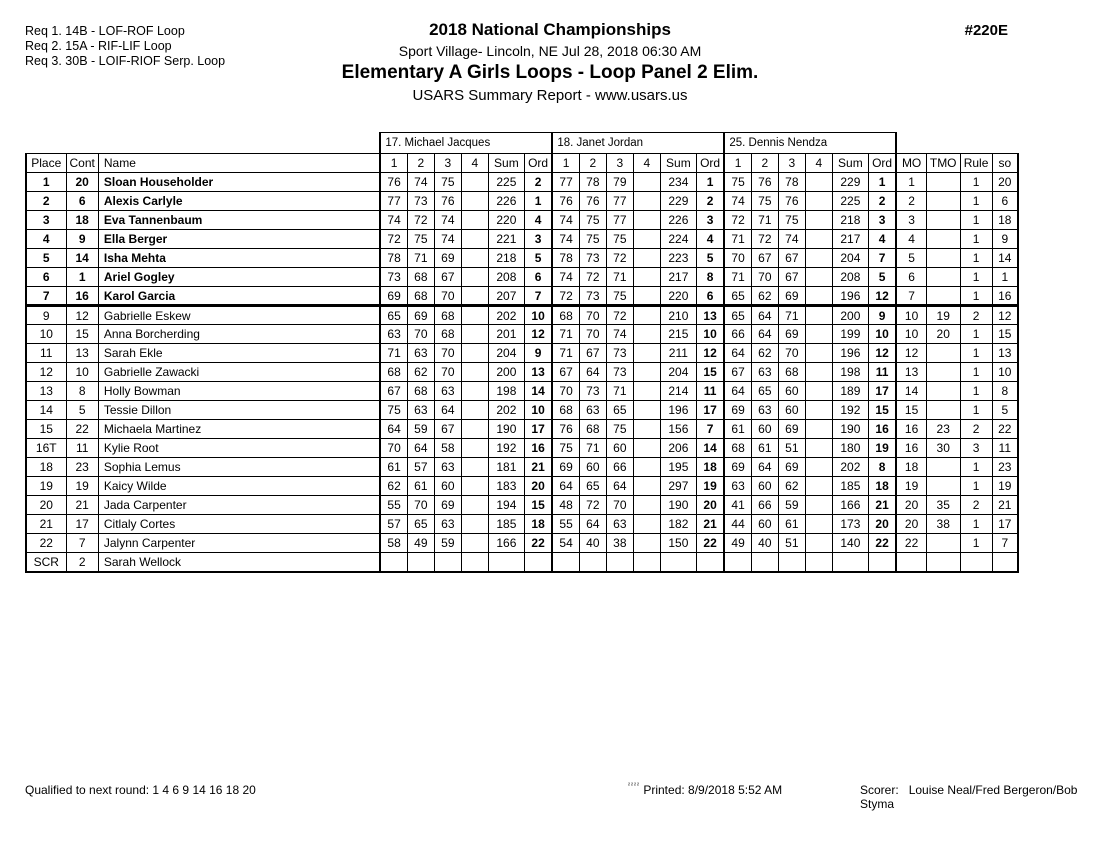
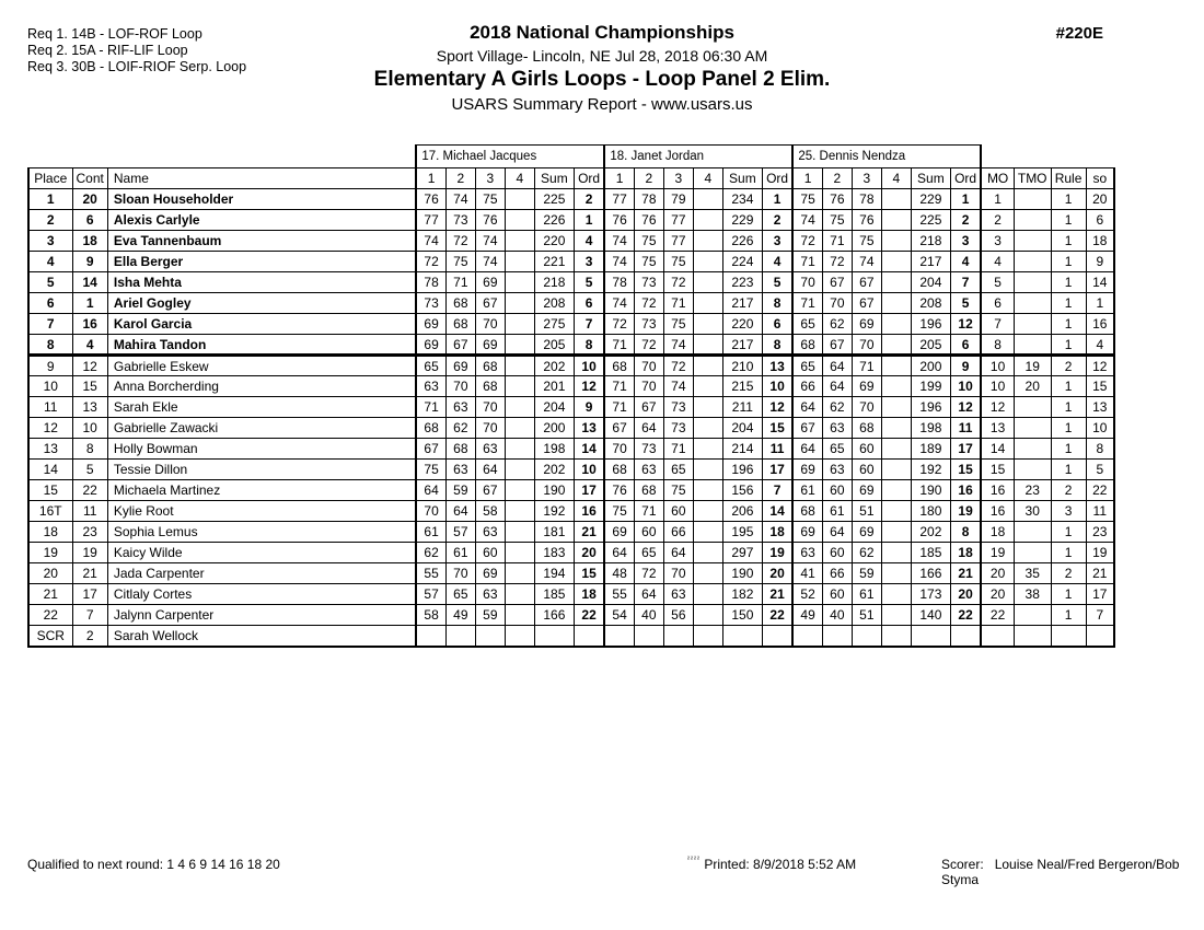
  Req 1. 14B - LOF-ROF Loop
  Req 2. 15A - RIF-LIF Loop
  Req 3. 30B - LOIF-RIOF Serp. Loop
  #220E
  2018 National Championships
  Sport Village- Lincoln, NE Jul 28, 2018 06:30 AM
  Elementary A Girls Loops - Loop Panel 2 Elim.
  USARS Summary Report - www.usars.us
  	17. Michael Jacques	18. Janet Jordan	25. Dennis Nendza
  Place	Cont	Name	1	2	3	4	Sum	Ord	1	2	3	4	Sum	Ord	1	2	3	4	Sum	Ord	MO	TMO	Rule	so
  1	20	Sloan Householder	76	74	75		225	2	77	78	79		234	1	75	76	78		229	1	1		1	20
  2	6	Alexis Carlyle	77	73	76		226	1	76	76	77		229	2	74	75	76		225	2	2		1	6
  3	18	Eva Tannenbaum	74	72	74		220	4	74	75	77		226	3	72	71	75		218	3	3		1	18
  4	9	Ella Berger	72	75	74		221	3	74	75	75		224	4	71	72	74		217	4	4		1	9
  5	14	Isha Mehta	78	71	69		218	5	78	73	72		223	5	70	67	67		204	7	5		1	14
  6	1	Ariel Gogley	73	68	67		208	6	74	72	71		217	8	71	70	67		208	5	6		1	1
- 7	16	Karol Garcia	69	68	70		207	7	72	73	75		220	6	65	62	69		196	12	7		1	16
+ 7	16	Karol Garcia	69	68	70		275	7	72	73	75		220	6	65	62	69		196	12	7		1	16
+ 8	4	Mahira Tandon	69	67	69		205	8	71	72	74		217	8	68	67	70		205	6	8		1	4
  9	12	Gabrielle Eskew	65	69	68		202	10	68	70	72		210	13	65	64	71		200	9	10	19	2	12
  10	15	Anna Borcherding	63	70	68		201	12	71	70	74		215	10	66	64	69		199	10	10	20	1	15
  11	13	Sarah Ekle	71	63	70		204	9	71	67	73		211	12	64	62	70		196	12	12		1	13
  12	10	Gabrielle Zawacki	68	62	70		200	13	67	64	73		204	15	67	63	68		198	11	13		1	10
  13	8	Holly Bowman	67	68	63		198	14	70	73	71		214	11	64	65	60		189	17	14		1	8
  14	5	Tessie Dillon	75	63	64		202	10	68	63	65		196	17	69	63	60		192	15	15		1	5
  15	22	Michaela Martinez	64	59	67		190	17	76	68	75		156	7	61	60	69		190	16	16	23	2	22
  16T	11	Kylie Root	70	64	58		192	16	75	71	60		206	14	68	61	51		180	19	16	30	3	11
  18	23	Sophia Lemus	61	57	63		181	21	69	60	66		195	18	69	64	69		202	8	18		1	23
  19	19	Kaicy Wilde	62	61	60		183	20	64	65	64		297	19	63	60	62		185	18	19		1	19
  20	21	Jada Carpenter	55	70	69		194	15	48	72	70		190	20	41	66	59		166	21	20	35	2	21
- 21	17	Citlaly Cortes	57	65	63		185	18	55	64	63		182	21	44	60	61		173	20	20	38	1	17
+ 21	17	Citlaly Cortes	57	65	63		185	18	55	64	63		182	21	52	60	61		173	20	20	38	1	17
- 22	7	Jalynn Carpenter	58	49	59		166	22	54	40	38		150	22	49	40	51		140	22	22		1	7
+ 22	7	Jalynn Carpenter	58	49	59		166	22	54	40	56		150	22	49	40	51		140	22	22		1	7
  SCR	2	Sarah Wellock
  Qualified to next round: 1 4 6 9 14 16 18 20
  Printed: 8/9/2018 5:52 AM
  Scorer: Louise Neal/Fred Bergeron/Bob Styma
